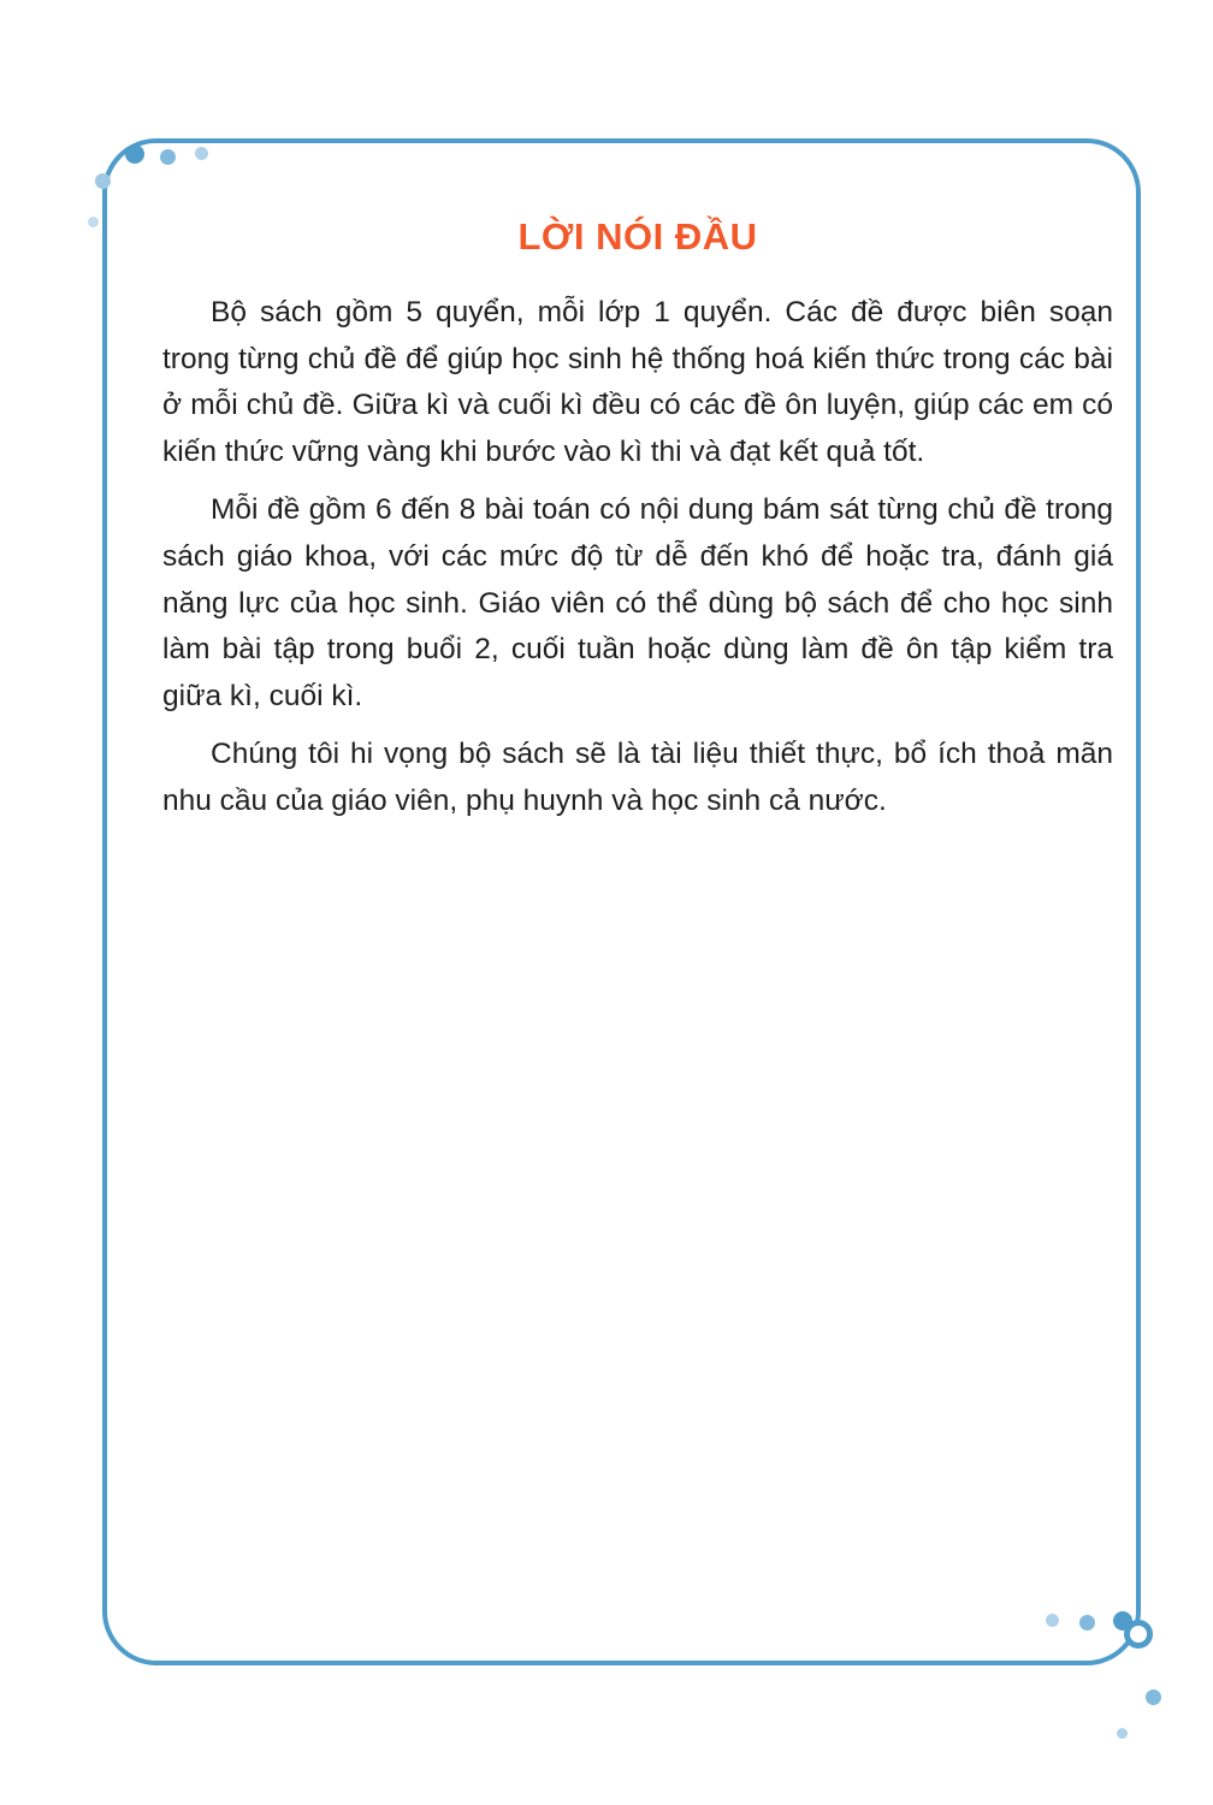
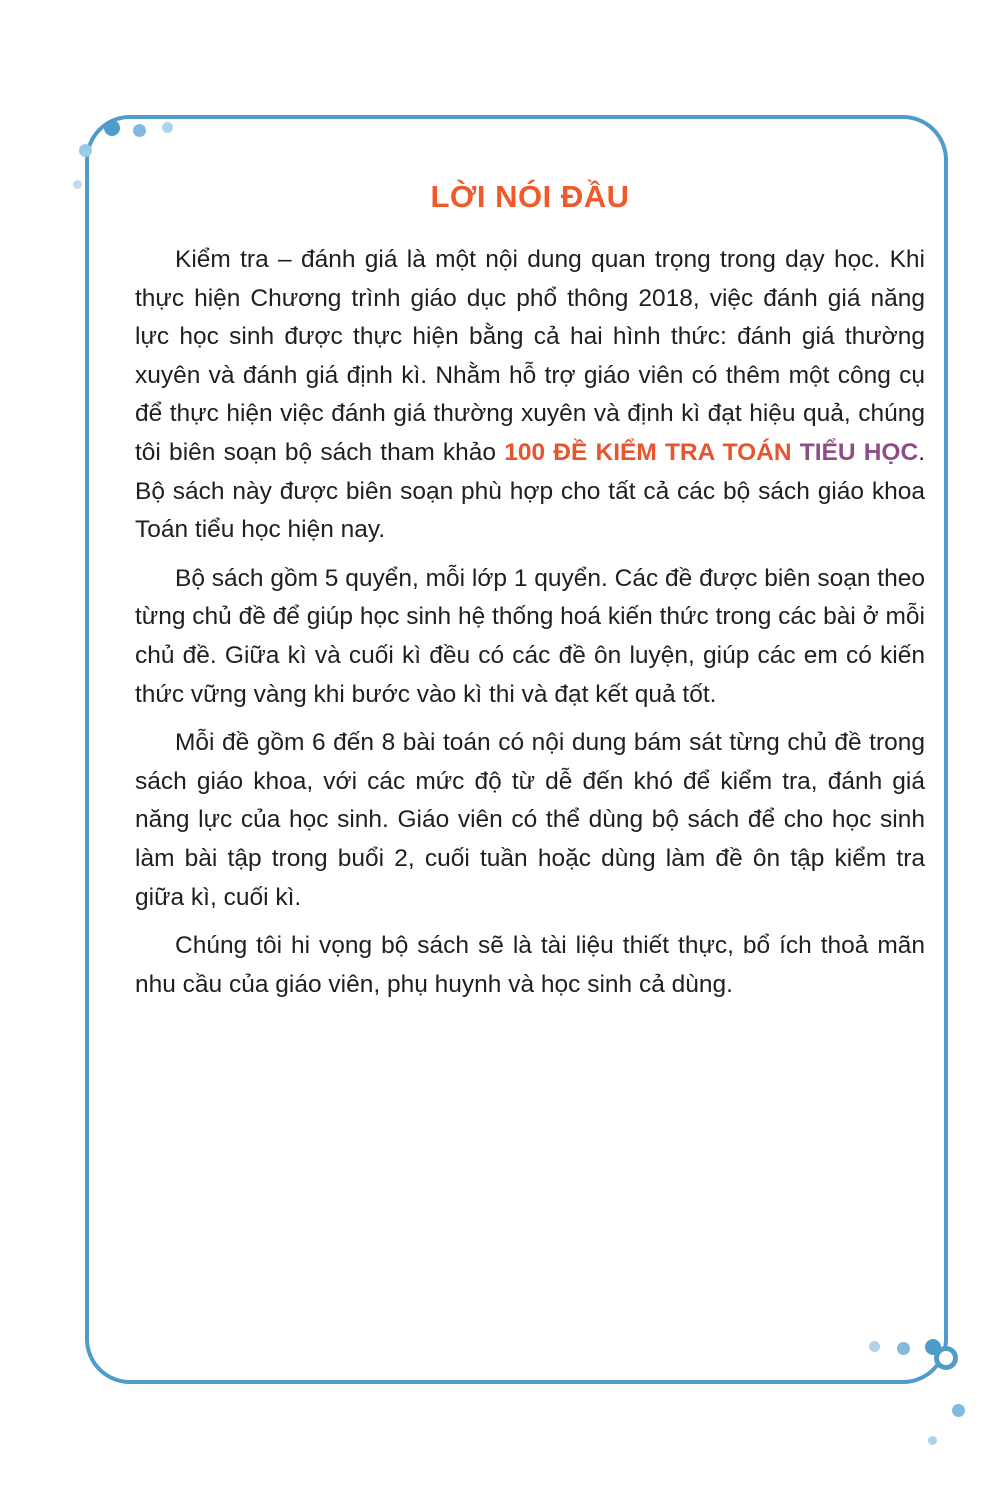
  LỜI NÓI ĐẦU
+ Kiểm tra – đánh giá là một nội dung quan trọng trong dạy học. Khi thực hiện Chương trình giáo dục phổ thông 2018, việc đánh giá năng lực học sinh được thực hiện bằng cả hai hình thức: đánh giá thường xuyên và đánh giá định kì. Nhằm hỗ trợ giáo viên có thêm một công cụ để thực hiện việc đánh giá thường xuyên và định kì đạt hiệu quả, chúng tôi biên soạn bộ sách tham khảo 100 ĐỀ KIỂM TRA TOÁN TIỂU HỌC. Bộ sách này được biên soạn phù hợp cho tất cả các bộ sách giáo khoa Toán tiểu học hiện nay.
- Bộ sách gồm 5 quyển, mỗi lớp 1 quyển. Các đề được biên soạn trong từng chủ đề để giúp học sinh hệ thống hoá kiến thức trong các bài ở mỗi chủ đề. Giữa kì và cuối kì đều có các đề ôn luyện, giúp các em có kiến thức vững vàng khi bước vào kì thi và đạt kết quả tốt.
+ Bộ sách gồm 5 quyển, mỗi lớp 1 quyển. Các đề được biên soạn theo từng chủ đề để giúp học sinh hệ thống hoá kiến thức trong các bài ở mỗi chủ đề. Giữa kì và cuối kì đều có các đề ôn luyện, giúp các em có kiến thức vững vàng khi bước vào kì thi và đạt kết quả tốt.
- Mỗi đề gồm 6 đến 8 bài toán có nội dung bám sát từng chủ đề trong sách giáo khoa, với các mức độ từ dễ đến khó để hoặc tra, đánh giá năng lực của học sinh. Giáo viên có thể dùng bộ sách để cho học sinh làm bài tập trong buổi 2, cuối tuần hoặc dùng làm đề ôn tập kiểm tra giữa kì, cuối kì.
+ Mỗi đề gồm 6 đến 8 bài toán có nội dung bám sát từng chủ đề trong sách giáo khoa, với các mức độ từ dễ đến khó để kiểm tra, đánh giá năng lực của học sinh. Giáo viên có thể dùng bộ sách để cho học sinh làm bài tập trong buổi 2, cuối tuần hoặc dùng làm đề ôn tập kiểm tra giữa kì, cuối kì.
- Chúng tôi hi vọng bộ sách sẽ là tài liệu thiết thực, bổ ích thoả mãn nhu cầu của giáo viên, phụ huynh và học sinh cả nước.
+ Chúng tôi hi vọng bộ sách sẽ là tài liệu thiết thực, bổ ích thoả mãn nhu cầu của giáo viên, phụ huynh và học sinh cả dùng.
